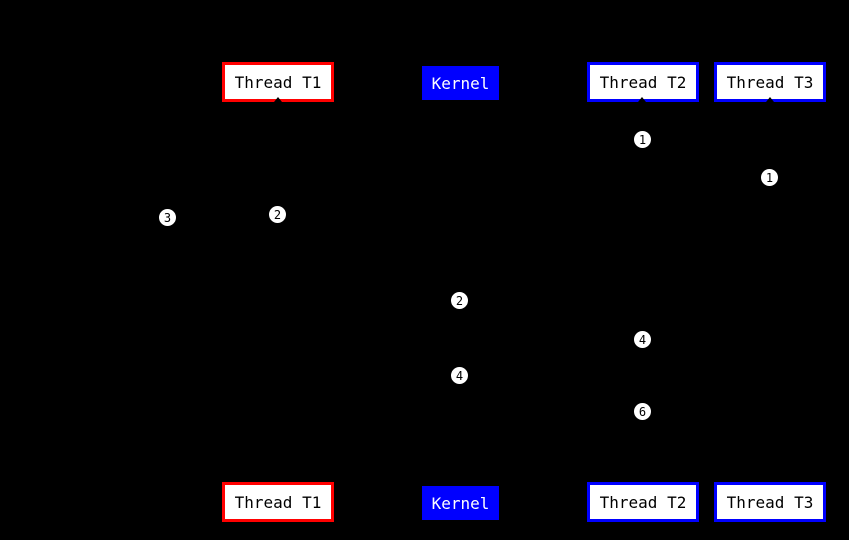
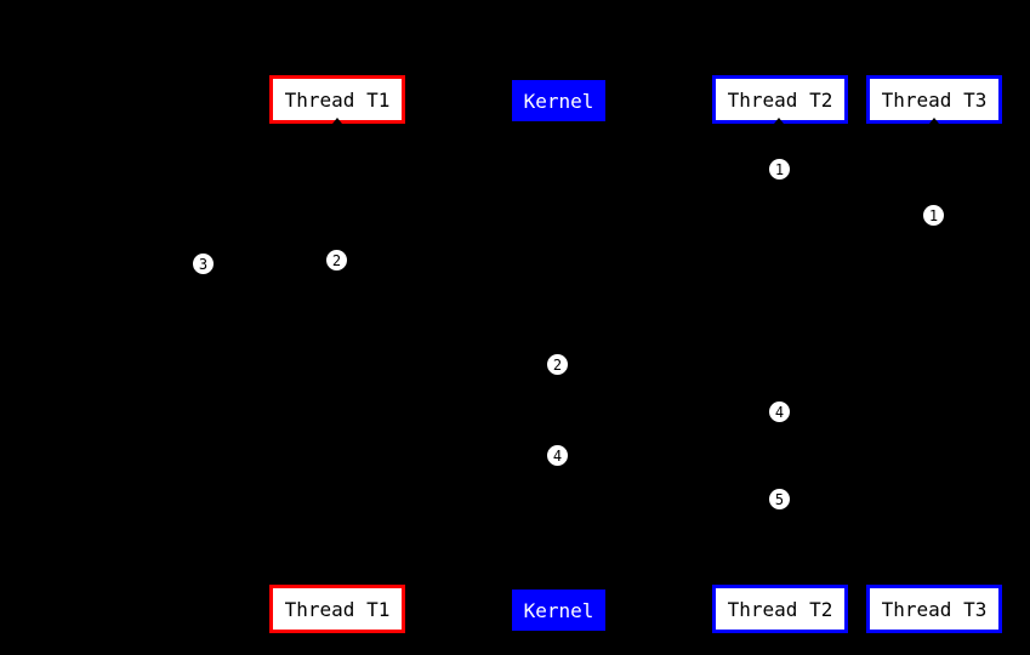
  Thread T1
  Kernel
  Thread T2
  Thread T3
  1
  1
  3
  2
  2
  4
  4
- 6
+ 5
  Thread T1
  Kernel
  Thread T2
  Thread T3
